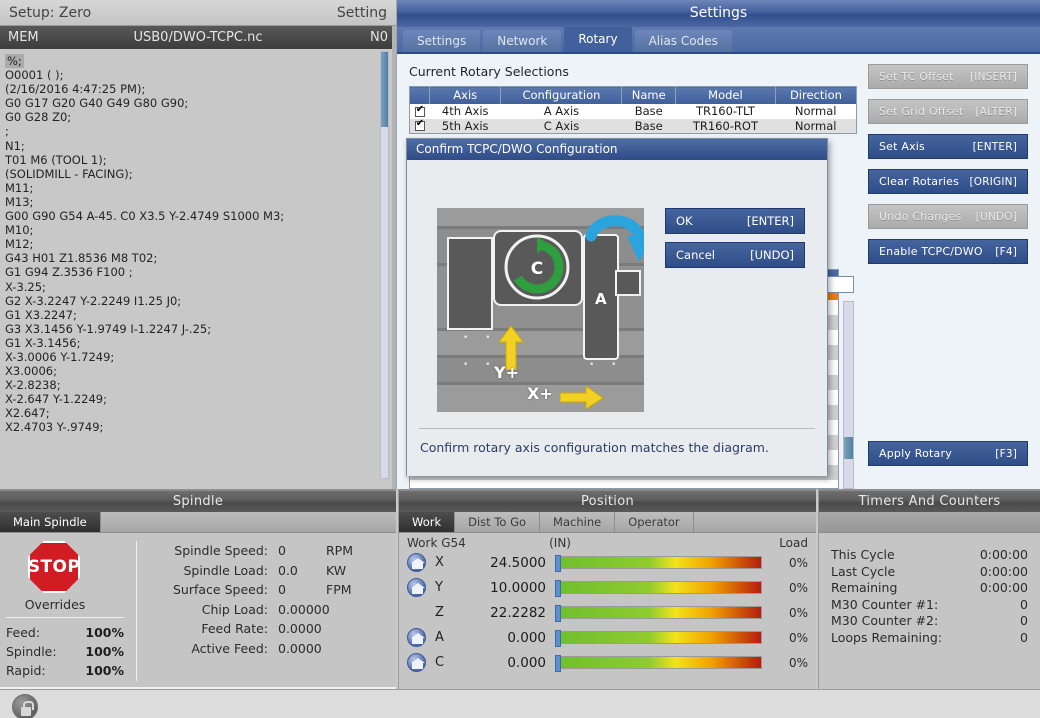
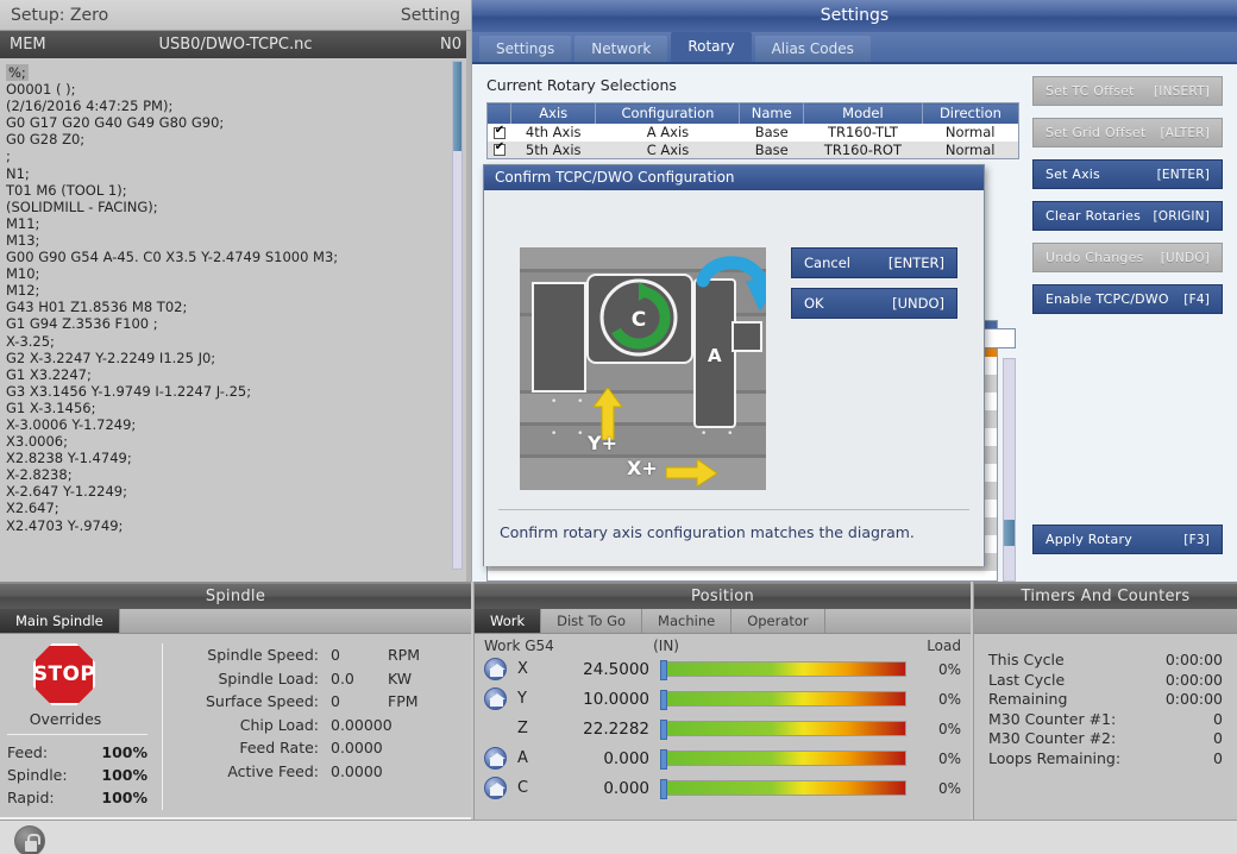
  Setup: Zero
  Setting
  MEM
  USB0/DWO-TCPC.nc
  N0
  %;
  O0001 ( );
  (2/16/2016 4:47:25 PM);
  G0 G17 G20 G40 G49 G80 G90;
  G0 G28 Z0;
  ;
  N1;
  T01 M6 (TOOL 1);
  (SOLIDMILL - FACING);
  M11;
  M13;
  G00 G90 G54 A-45. C0 X3.5 Y-2.4749 S1000 M3;
  M10;
  M12;
  G43 H01 Z1.8536 M8 T02;
  G1 G94 Z.3536 F100 ;
  X-3.25;
  G2 X-3.2247 Y-2.2249 I1.25 J0;
  G1 X3.2247;
  G3 X3.1456 Y-1.9749 I-1.2247 J-.25;
  G1 X-3.1456;
  X-3.0006 Y-1.7249;
  X3.0006;
+ X2.8238 Y-1.4749;
  X-2.8238;
  X-2.647 Y-1.2249;
  X2.647;
  X2.4703 Y-.9749;
  Settings
  Settings
  Network
  Rotary
  Alias Codes
  Current Rotary Selections
  	Axis	Configuration	Name	Model	Direction
  	4th Axis	A Axis	Base	TR160-TLT	Normal
  	5th Axis	C Axis	Base	TR160-ROT	Normal
  Set TC Offset
  [INSERT]
  Set Grid Offset
  [ALTER]
  Set Axis
  [ENTER]
  Clear Rotaries
  [ORIGIN]
  Undo Changes
  [UNDO]
  Enable TCPC/DWO
  [F4]
  Apply Rotary
  [F3]
  Confirm TCPC/DWO Configuration
  C
  A
  Y+
  X+
  • •
  • •
  • •
- OK
+ Cancel
  [ENTER]
- Cancel
+ OK
  [UNDO]
  Confirm rotary axis configuration matches the diagram.
  Spindle
  Main Spindle
  STOP
  Overrides
  Feed:
  100%
  Spindle:
  100%
  Rapid:
  100%
  Spindle Speed:
  0
  RPM
  Spindle Load:
  0.0
  KW
  Surface Speed:
  0
  FPM
  Chip Load:
  0.00000
  Feed Rate:
  0.0000
  Active Feed:
  0.0000
  Position
  Work
  Dist To Go
  Machine
  Operator
  Work G54
  (IN)
  Load
  X
  24.5000
  0%
  Y
  10.0000
  0%
  Z
  22.2282
  0%
  A
  0.000
  0%
  C
  0.000
  0%
  Timers And Counters
  This Cycle
  0:00:00
  Last Cycle
  0:00:00
  Remaining
  0:00:00
  M30 Counter #1:
  0
  M30 Counter #2:
  0
  Loops Remaining:
  0
